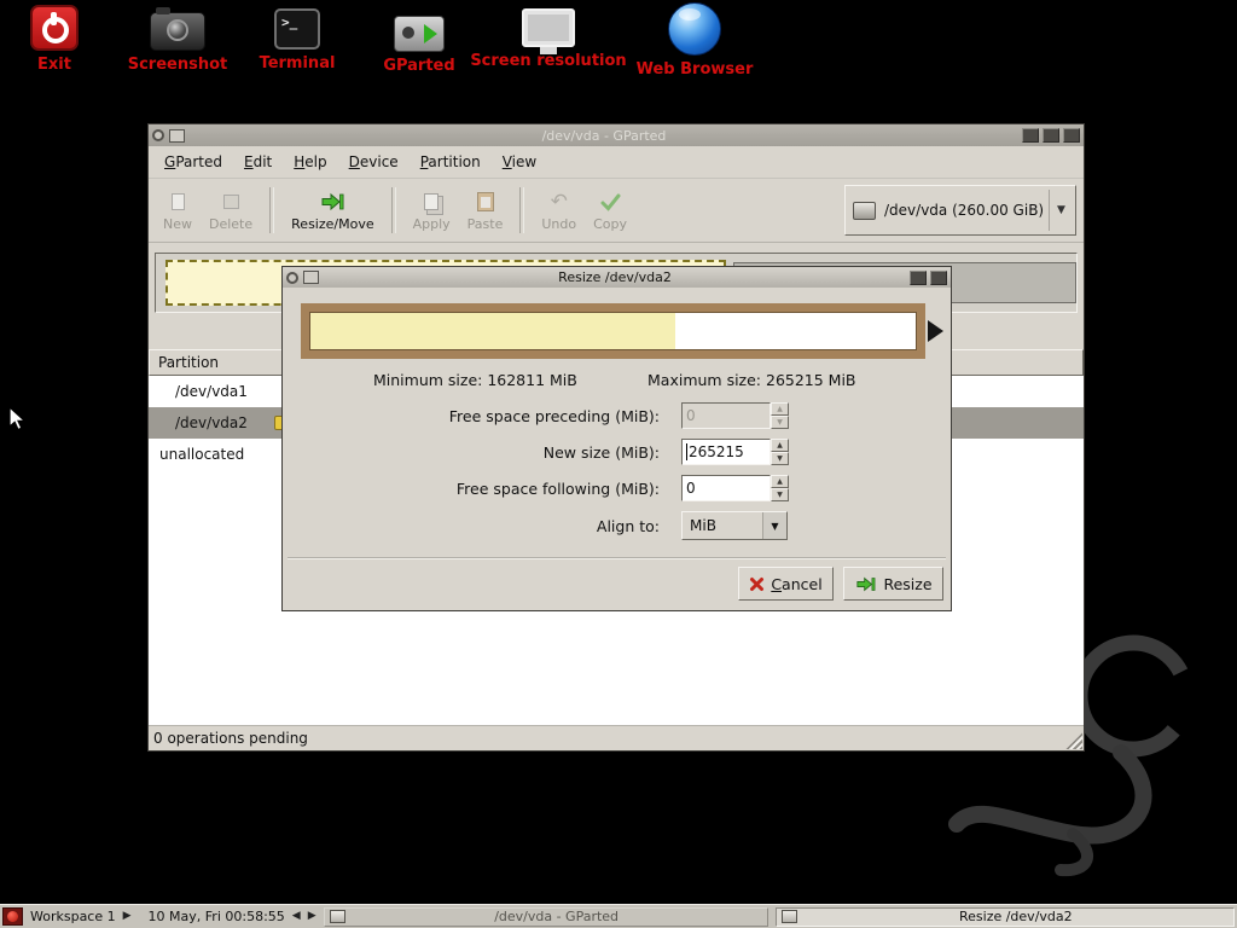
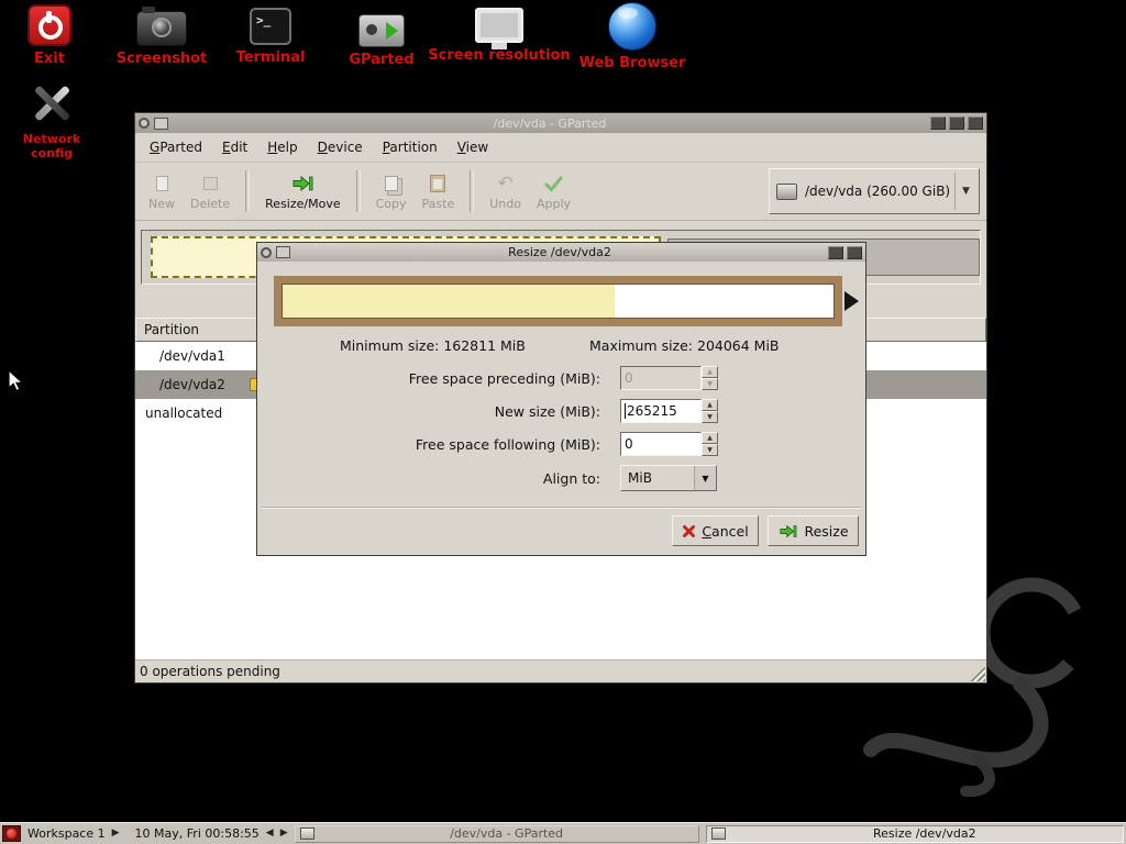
  Exit
  Screenshot
  Terminal
  GParted
  Screen resolution
  Web Browser
+ Network config
  /dev/vda - GParted
  GParted
  Edit
  Help
  Device
  Partition
  View
  New
  Delete
  Resize/Move
- Apply
+ Copy
  Paste
  ↶
  Undo
- Copy
+ Apply
  /dev/vda (260.00 GiB)
  ▼
  Partition
  /dev/vda1
  /dev/vda2
  unallocated
  0 operations pending
  Resize /dev/vda2
  Minimum size: 162811 MiB
- Maximum size: 265215 MiB
+ Maximum size: 204064 MiB
  Free space preceding (MiB):
  0
  New size (MiB):
  265215
  Free space following (MiB):
  0
  Align to:
  MiB
  ▼
  Cancel
  Resize
  Workspace 1
  ▶
  10 May, Fri 00:58:55
  ◀
  ▶
  /dev/vda - GParted
  Resize /dev/vda2
